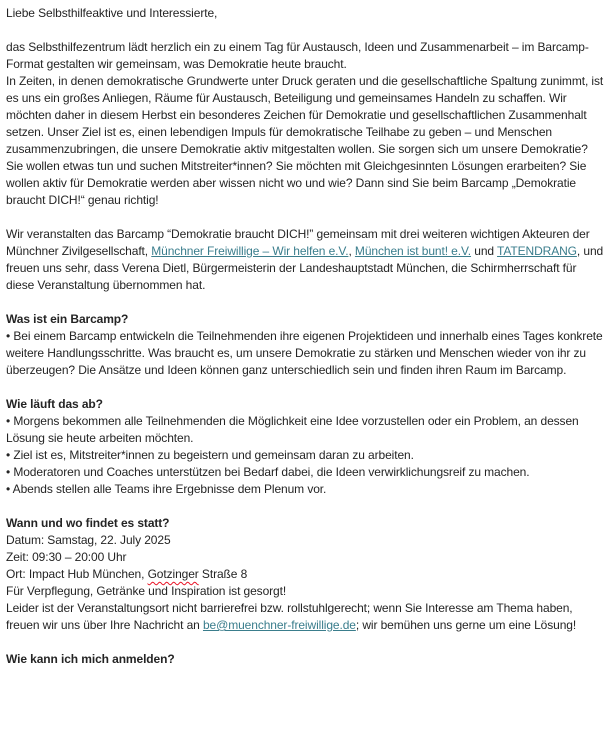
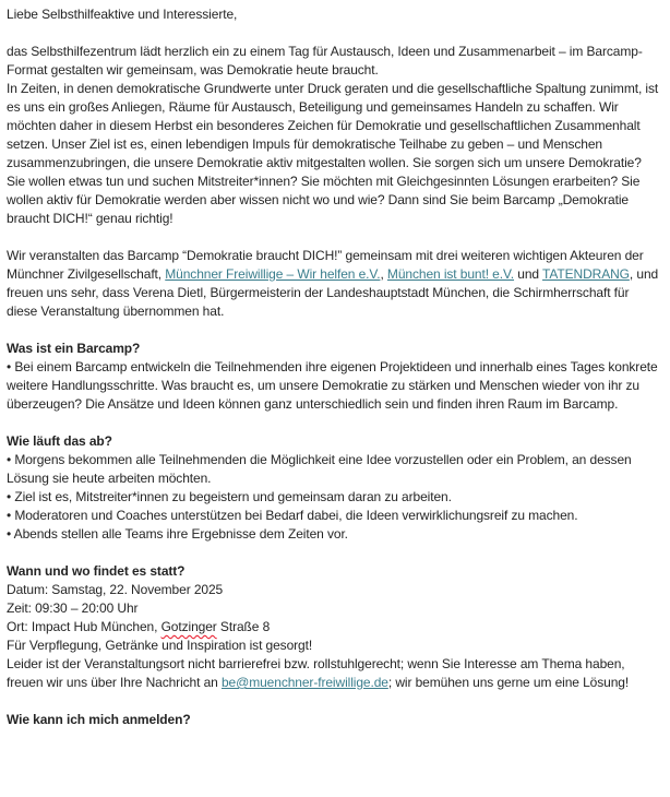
  Liebe Selbsthilfeaktive und Interessierte,
  das Selbsthilfezentrum lädt herzlich ein zu einem Tag für Austausch, Ideen und Zusammenarbeit – im Barcamp-Format gestalten wir gemeinsam, was Demokratie heute braucht.
  In Zeiten, in denen demokratische Grundwerte unter Druck geraten und die gesellschaftliche Spaltung zunimmt, ist es uns ein großes Anliegen, Räume für Austausch, Beteiligung und gemeinsames Handeln zu schaffen. Wir möchten daher in diesem Herbst ein besonderes Zeichen für Demokratie und gesellschaftlichen Zusammenhalt setzen. Unser Ziel ist es, einen lebendigen Impuls für demokratische Teilhabe zu geben – und Menschen zusammenzubringen, die unsere Demokratie aktiv mitgestalten wollen. Sie sorgen sich um unsere Demokratie? Sie wollen etwas tun und suchen Mitstreiter*innen? Sie möchten mit Gleichgesinnten Lösungen erarbeiten? Sie wollen aktiv für Demokratie werden aber wissen nicht wo und wie? Dann sind Sie beim Barcamp „Demokratie braucht DICH!“ genau richtig!
  Wir veranstalten das Barcamp “Demokratie braucht DICH!” gemeinsam mit drei weiteren wichtigen Akteuren der Münchner Zivilgesellschaft, Münchner Freiwillige – Wir helfen e.V., München ist bunt! e.V. und TATENDRANG, und freuen uns sehr, dass Verena Dietl, Bürgermeisterin der Landeshauptstadt München, die Schirmherrschaft für diese Veranstaltung übernommen hat.
  Was ist ein Barcamp?
  • Bei einem Barcamp entwickeln die Teilnehmenden ihre eigenen Projektideen und innerhalb eines Tages konkrete weitere Handlungsschritte. Was braucht es, um unsere Demokratie zu stärken und Menschen wieder von ihr zu überzeugen? Die Ansätze und Ideen können ganz unterschiedlich sein und finden ihren Raum im Barcamp.
  Wie läuft das ab?
  • Morgens bekommen alle Teilnehmenden die Möglichkeit eine Idee vorzustellen oder ein Problem, an dessen Lösung sie heute arbeiten möchten.
  • Ziel ist es, Mitstreiter*innen zu begeistern und gemeinsam daran zu arbeiten.
  • Moderatoren und Coaches unterstützen bei Bedarf dabei, die Ideen verwirklichungsreif zu machen.
- • Abends stellen alle Teams ihre Ergebnisse dem Plenum vor.
+ • Abends stellen alle Teams ihre Ergebnisse dem Zeiten vor.
  Wann und wo findet es statt?
- Datum: Samstag, 22. July 2025
+ Datum: Samstag, 22. November 2025
  Zeit: 09:30 – 20:00 Uhr
  Ort: Impact Hub München, Gotzinger Straße 8
  Für Verpflegung, Getränke und Inspiration ist gesorgt!
  Leider ist der Veranstaltungsort nicht barrierefrei bzw. rollstuhlgerecht; wenn Sie Interesse am Thema haben, freuen wir uns über Ihre Nachricht an be@muenchner-freiwillige.de; wir bemühen uns gerne um eine Lösung!
  Wie kann ich mich anmelden?
